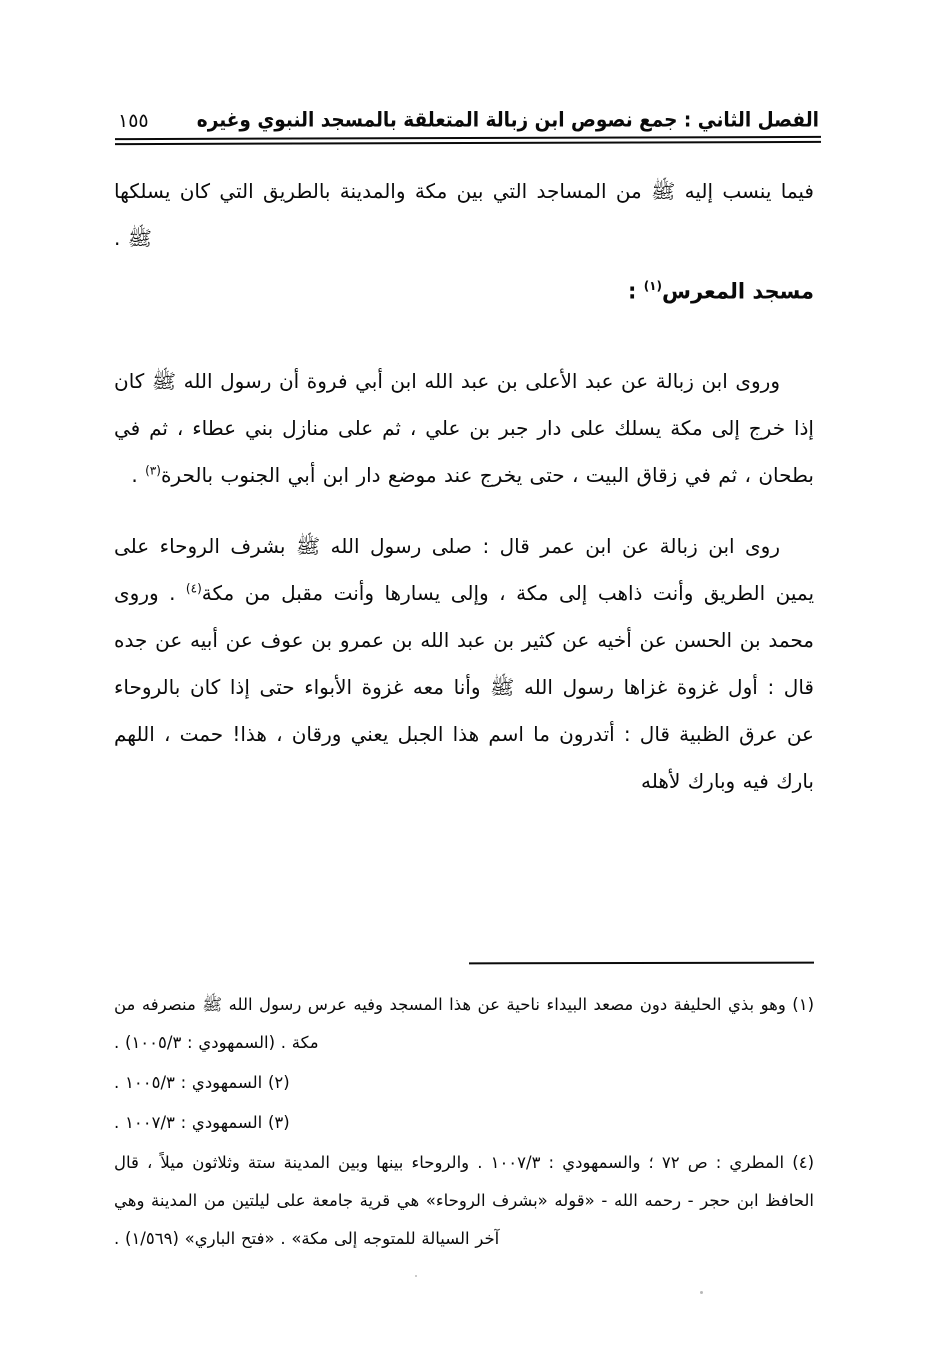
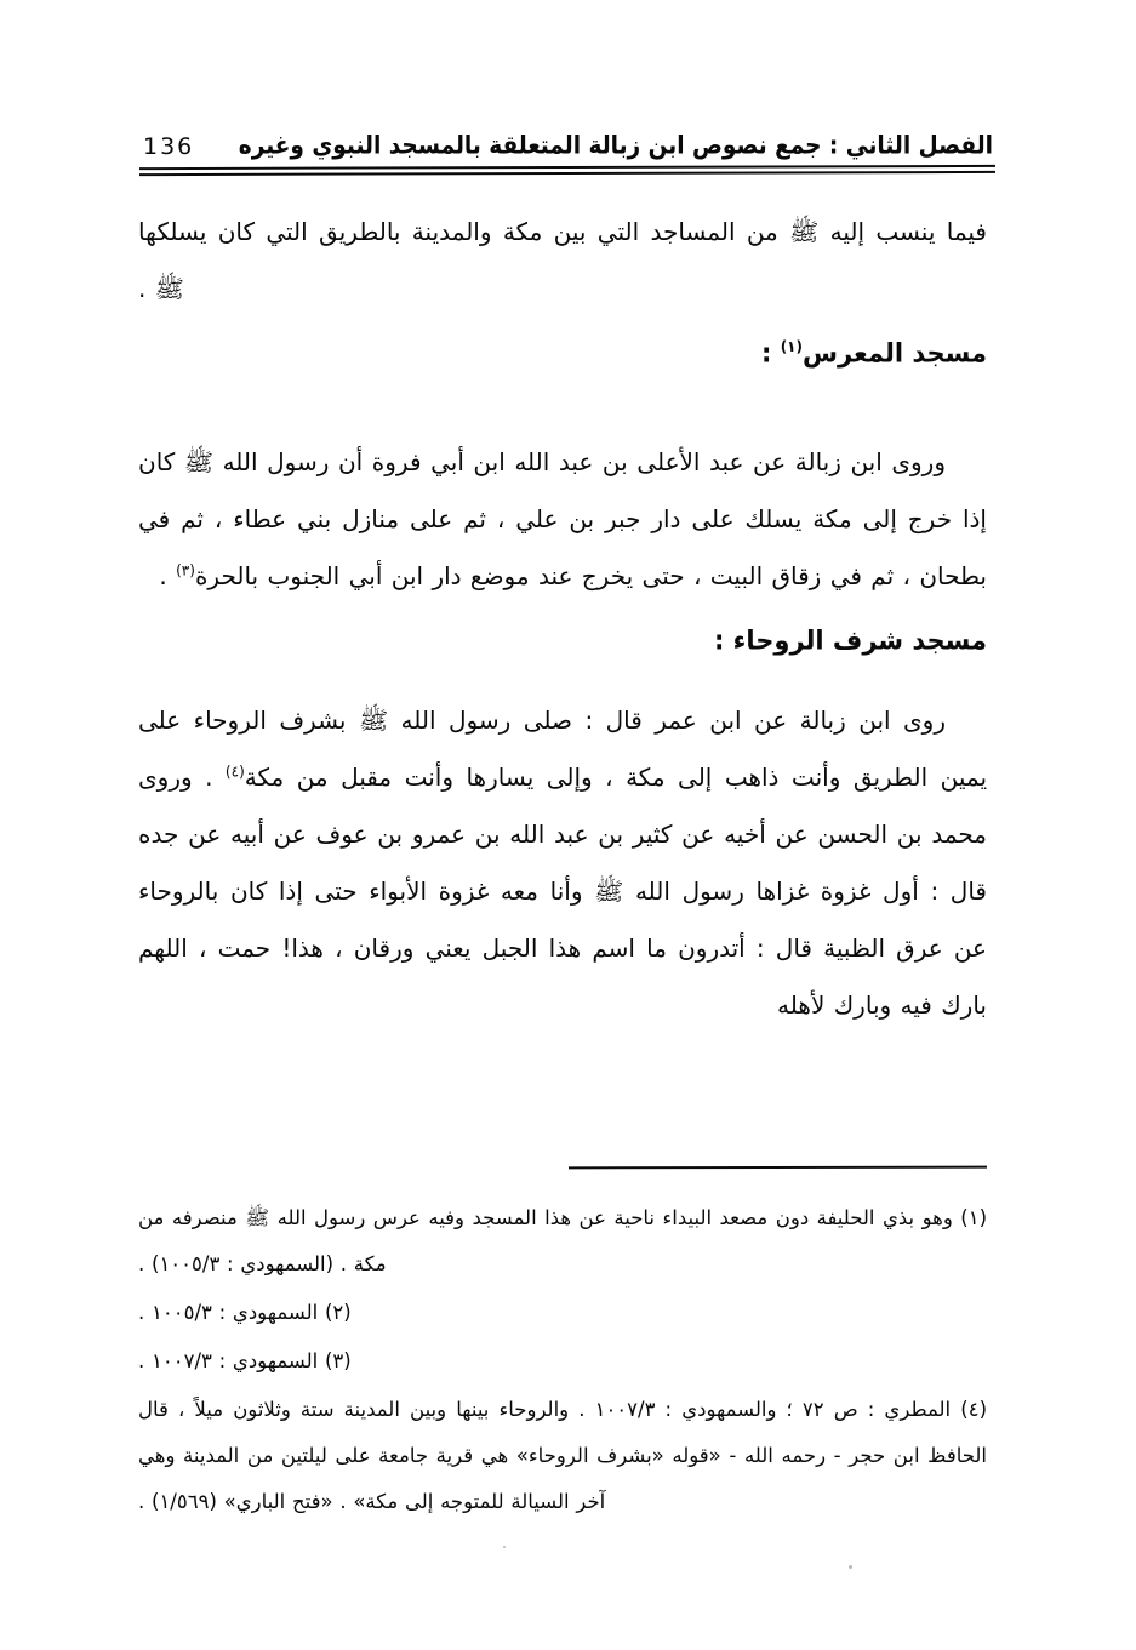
  الفصل الثاني : جمع نصوص ابن زبالة المتعلقة بالمسجد النبوي وغيره
- ١٥٥
+ 136
  فيما ينسب إليه ﷺ من المساجد التي بين مكة والمدينة بالطريق التي كان يسلكها ﷺ .
  مسجد المعرس(١) :
  وروى ابن زبالة عن عبد الأعلى بن عبد الله ابن أبي فروة أن رسول الله ﷺ كان إذا خرج إلى مكة يسلك على دار جبر بن علي ، ثم على منازل بني عطاء ، ثم في بطحان ، ثم في زقاق البيت ، حتى يخرج عند موضع دار ابن أبي الجنوب بالحرة(٣) .
+ مسجد شرف الروحاء :
  روى ابن زبالة عن ابن عمر قال : صلى رسول الله ﷺ بشرف الروحاء على يمين الطريق وأنت ذاهب إلى مكة ، وإلى يسارها وأنت مقبل من مكة(٤) . وروى محمد بن الحسن عن أخيه عن كثير بن عبد الله بن عمرو بن عوف عن أبيه عن جده قال : أول غزوة غزاها رسول الله ﷺ وأنا معه غزوة الأبواء حتى إذا كان بالروحاء عن عرق الظبية قال : أتدرون ما اسم هذا الجبل يعني ورقان ، هذا! حمت ، اللهم بارك فيه وبارك لأهله
  (١) وهو بذي الحليفة دون مصعد البيداء ناحية عن هذا المسجد وفيه عرس رسول الله ﷺ منصرفه من مكة . (السمهودي : ١٠٠٥/٣) .
  (٢) السمهودي : ١٠٠٥/٣ .
  (٣) السمهودي : ١٠٠٧/٣ .
  (٤) المطري : ص ٧٢ ؛ والسمهودي : ١٠٠٧/٣ . والروحاء بينها وبين المدينة ستة وثلاثون ميلاً ، قال الحافظ ابن حجر - رحمه الله - «قوله «بشرف الروحاء» هي قرية جامعة على ليلتين من المدينة وهي آخر السيالة للمتوجه إلى مكة» . «فتح الباري» (١/٥٦٩) .
